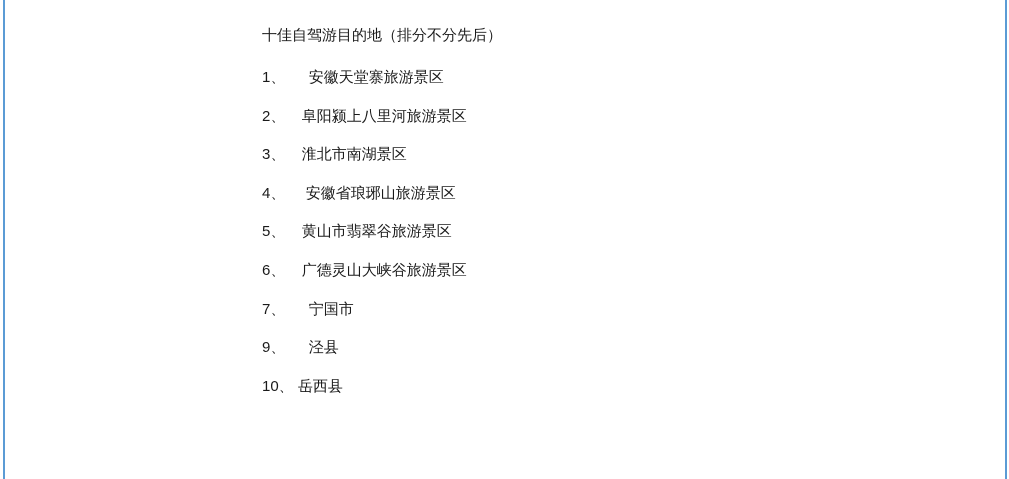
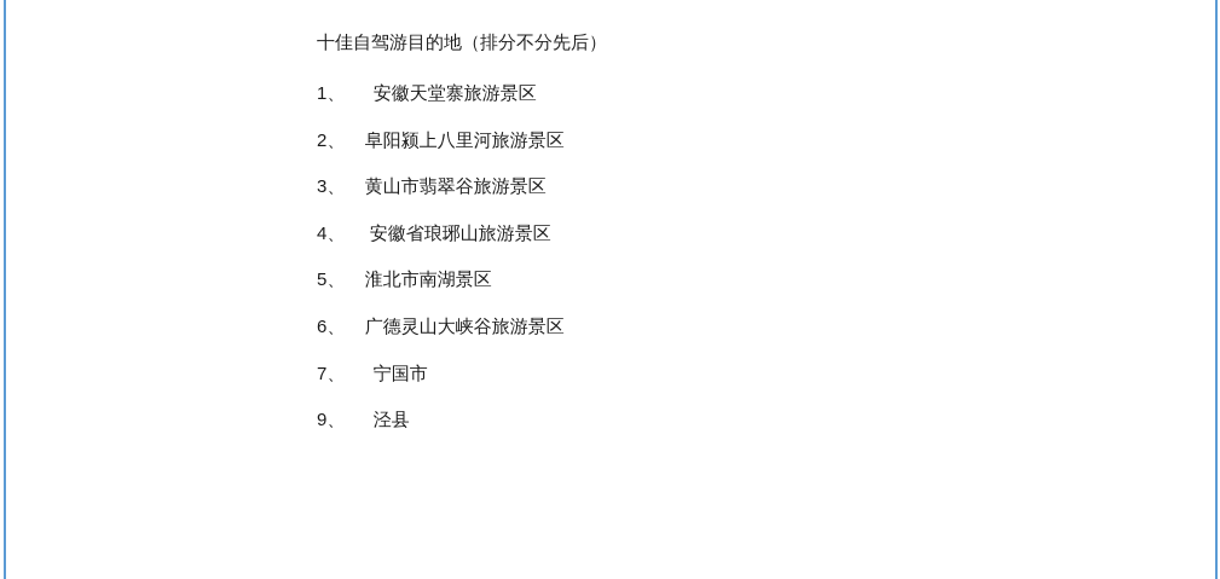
  十佳自驾游目的地（排分不分先后）
  1、 安徽天堂寨旅游景区
  2、 阜阳颍上八里河旅游景区
- 3、 淮北市南湖景区
+ 3、 黄山市翡翠谷旅游景区
  4、 安徽省琅琊山旅游景区
- 5、 黄山市翡翠谷旅游景区
+ 5、 淮北市南湖景区
  6、 广德灵山大峡谷旅游景区
  7、 宁国市
  9、 泾县
- 10、 岳西县
